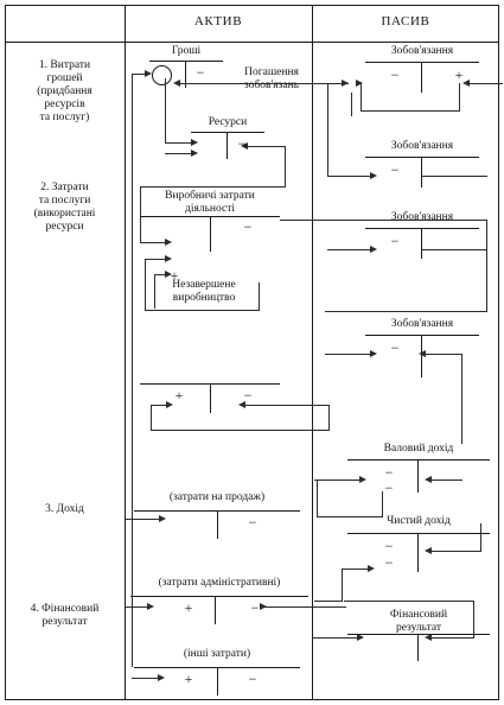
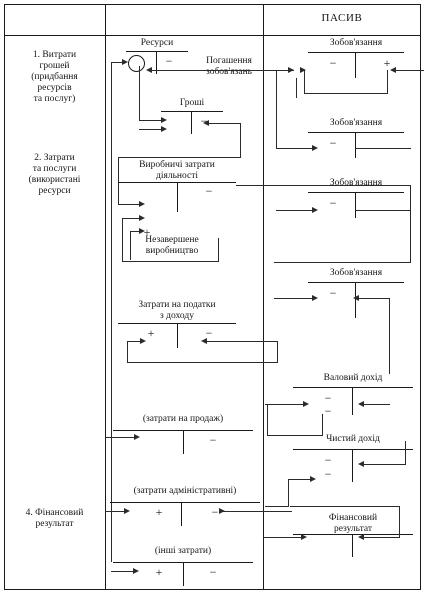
- АКТИВ
  ПАСИВ
  1. Витрати
  грошей
  (придбання
  ресурсів
  та послуг)
  2. Затрати
  та послуги
  (використані
  ресурси
- 3. Дохід
  4. Фінансовий
  результат
- Гроші
+ Ресурси
  −
  Погашення
  зобов'язань
- Ресурси
+ Гроші
  −
  Виробничі затрати
  діяльності
  −
  +
  Незавершене
  виробництво
+ Затрати на податки
+ з доходу
  +
  −
  (затрати на продаж)
  −
  (затрати адміністративні)
  +
  −
  (інші затрати)
  +
  −
  Зобов'язання
  −
  +
  Зобов'язання
  −
  Зобов'язання
  −
  Зобов'язання
  −
  Валовий дохід
  −
  −
  Чистий дохід
  −
  −
  Фінансовий
  результат
